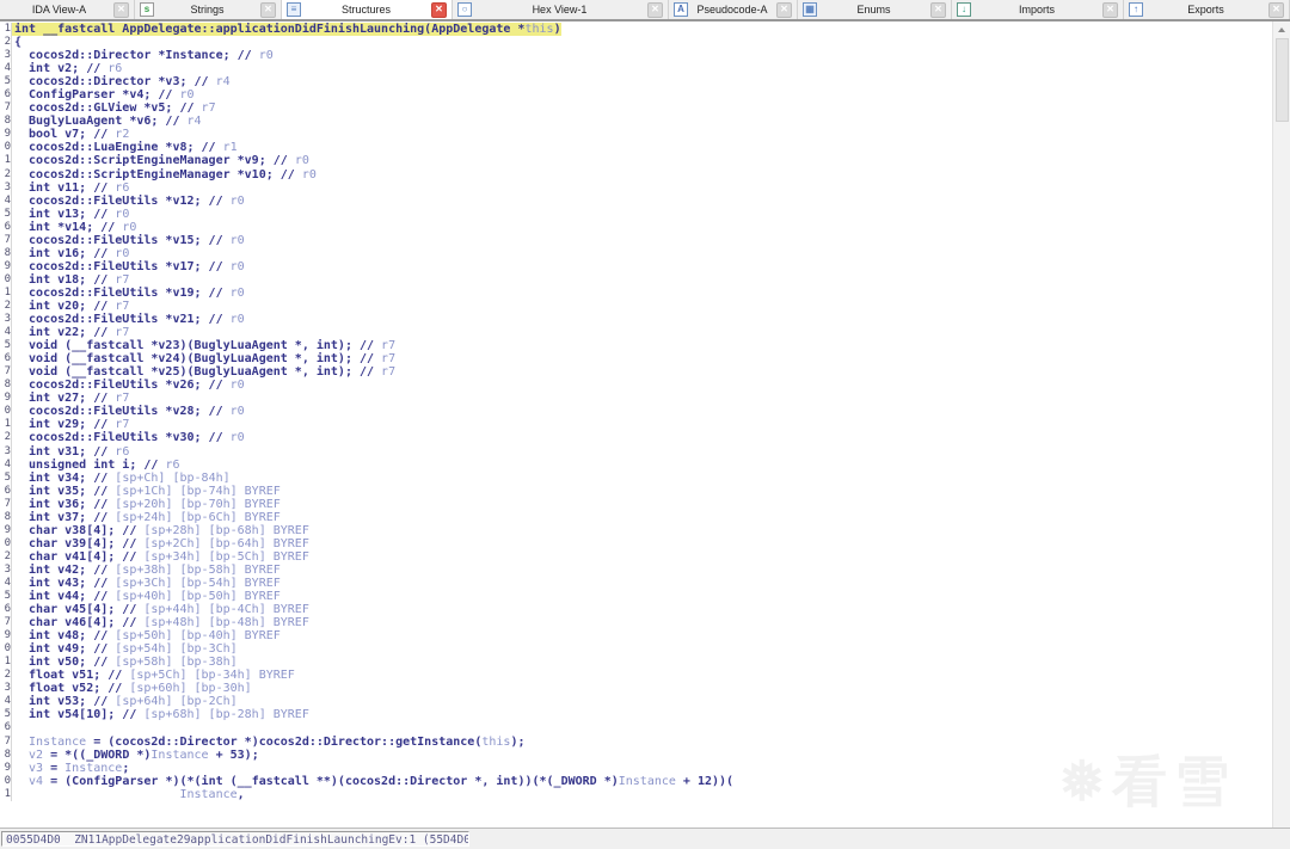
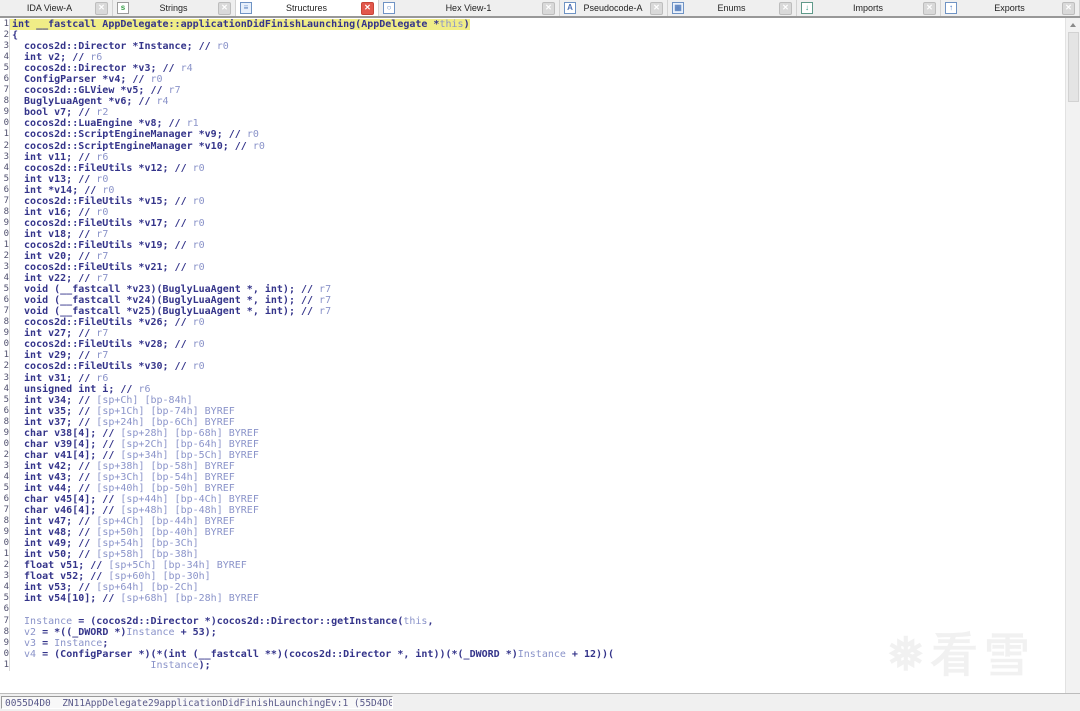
  IDA View-A
  ✕
  s
  Strings
  ✕
  ≡
  Structures
  ✕
  ○
  Hex View-1
  ✕
  A
  Pseudocode-A
  ✕
  ▦
  Enums
  ✕
  ↓
  Imports
  ✕
  ↑
  Exports
  ✕
  1 int __fastcall AppDelegate::applicationDidFinishLaunching(AppDelegate *this)
  2 {
  3 cocos2d::Director *Instance; // r0
  4 int v2; // r6
  5 cocos2d::Director *v3; // r4
  6 ConfigParser *v4; // r0
  7 cocos2d::GLView *v5; // r7
  8 BuglyLuaAgent *v6; // r4
  9 bool v7; // r2
  0 cocos2d::LuaEngine *v8; // r1
  1 cocos2d::ScriptEngineManager *v9; // r0
  2 cocos2d::ScriptEngineManager *v10; // r0
  3 int v11; // r6
  4 cocos2d::FileUtils *v12; // r0
  5 int v13; // r0
  6 int *v14; // r0
  7 cocos2d::FileUtils *v15; // r0
  8 int v16; // r0
  9 cocos2d::FileUtils *v17; // r0
  0 int v18; // r7
  1 cocos2d::FileUtils *v19; // r0
  2 int v20; // r7
  3 cocos2d::FileUtils *v21; // r0
  4 int v22; // r7
  5 void (__fastcall *v23)(BuglyLuaAgent *, int); // r7
  6 void (__fastcall *v24)(BuglyLuaAgent *, int); // r7
  7 void (__fastcall *v25)(BuglyLuaAgent *, int); // r7
  8 cocos2d::FileUtils *v26; // r0
  9 int v27; // r7
  0 cocos2d::FileUtils *v28; // r0
  1 int v29; // r7
  2 cocos2d::FileUtils *v30; // r0
  3 int v31; // r6
  4 unsigned int i; // r6
  5 int v34; // [sp+Ch] [bp-84h]
  6 int v35; // [sp+1Ch] [bp-74h] BYREF
- 7 int v36; // [sp+20h] [bp-70h] BYREF
  8 int v37; // [sp+24h] [bp-6Ch] BYREF
  9 char v38[4]; // [sp+28h] [bp-68h] BYREF
  0 char v39[4]; // [sp+2Ch] [bp-64h] BYREF
  2 char v41[4]; // [sp+34h] [bp-5Ch] BYREF
  3 int v42; // [sp+38h] [bp-58h] BYREF
  4 int v43; // [sp+3Ch] [bp-54h] BYREF
  5 int v44; // [sp+40h] [bp-50h] BYREF
  6 char v45[4]; // [sp+44h] [bp-4Ch] BYREF
  7 char v46[4]; // [sp+48h] [bp-48h] BYREF
+ 8 int v47; // [sp+4Ch] [bp-44h] BYREF
  9 int v48; // [sp+50h] [bp-40h] BYREF
  0 int v49; // [sp+54h] [bp-3Ch]
  1 int v50; // [sp+58h] [bp-38h]
  2 float v51; // [sp+5Ch] [bp-34h] BYREF
  3 float v52; // [sp+60h] [bp-30h]
  4 int v53; // [sp+64h] [bp-2Ch]
  5 int v54[10]; // [sp+68h] [bp-28h] BYREF
  6
- 7 Instance = (cocos2d::Director *)cocos2d::Director::getInstance(this);
+ 7 Instance = (cocos2d::Director *)cocos2d::Director::getInstance(this,
  8 v2 = *((_DWORD *)Instance + 53);
  9 v3 = Instance;
  0 v4 = (ConfigParser *)(*(int (__fastcall **)(cocos2d::Director *, int))(*(_DWORD *)Instance + 12))(
- 1 Instance,
+ 1 Instance);
  0055D4D0 _ZN11AppDelegate29applicationDidFinishLaunchingEv:1 (55D4D0
